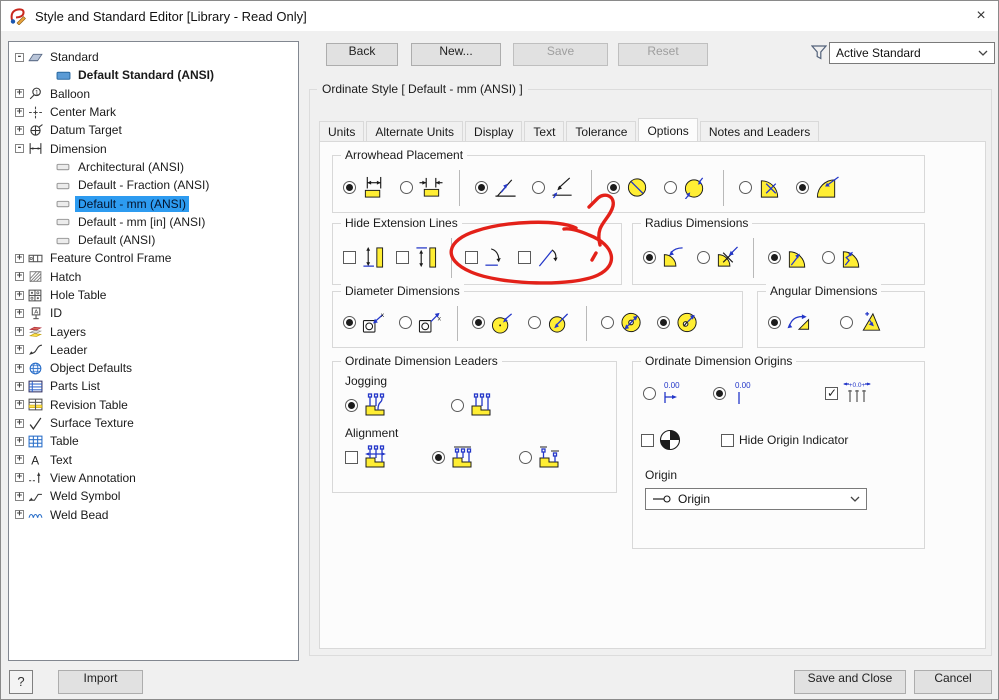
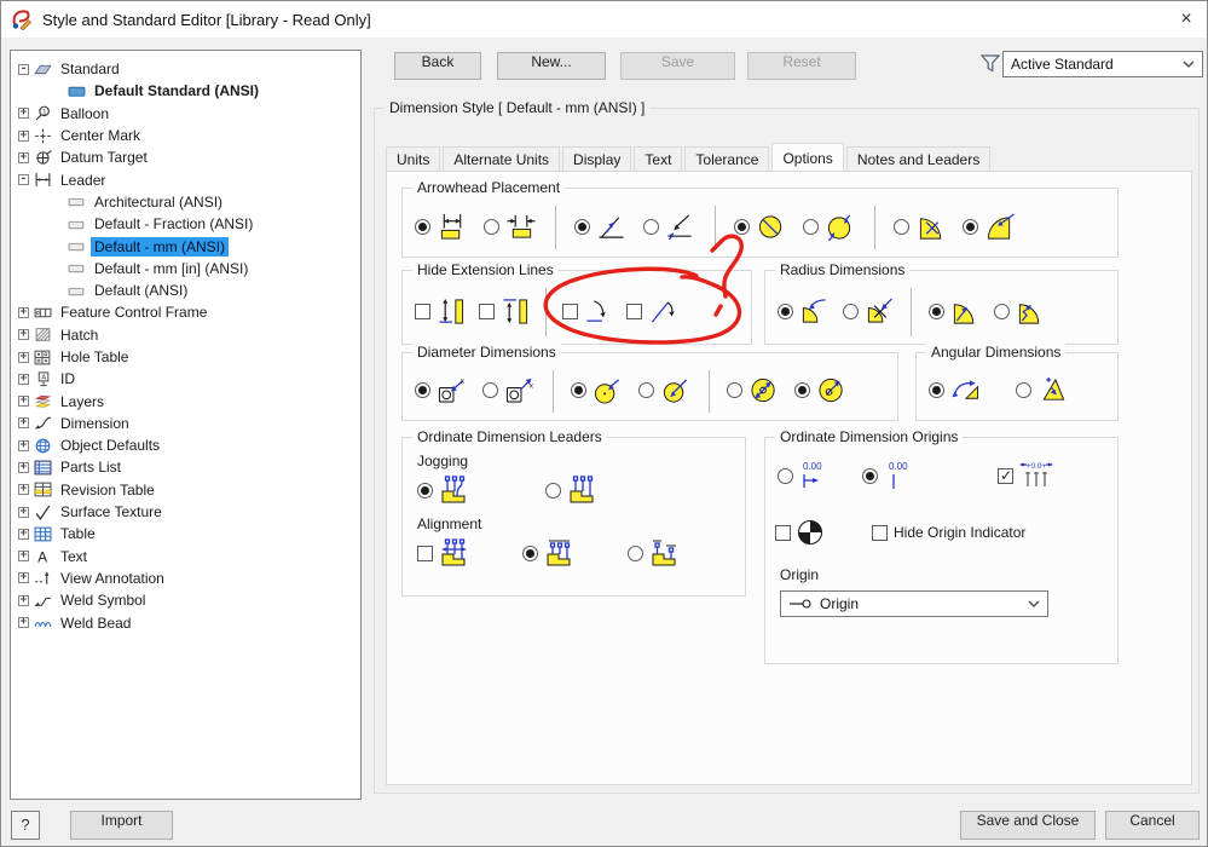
  Style and Standard Editor [Library - Read Only]
  ×
  -
  Standard
  Default Standard (ANSI)
  +
  Balloon
  +
  Center Mark
  +
  Datum Target
  -
- Dimension
+ Leader
  Architectural (ANSI)
  Default - Fraction (ANSI)
  Default - mm (ANSI)
  Default - mm [in] (ANSI)
  Default (ANSI)
  +
  Feature Control Frame
  +
  Hatch
  +
  Hole Table
  +
  ID
  +
  Layers
  +
- Leader
+ Dimension
  +
  Object Defaults
  +
  Parts List
  +
  Revision Table
  +
  Surface Texture
  +
  Table
  +
  A
  Text
  +
  View Annotation
  +
  Weld Symbol
  +
  Weld Bead
  Back
  New...
  Save
  Reset
  Active Standard
- Ordinate Style [ Default - mm (ANSI) ]
+ Dimension Style [ Default - mm (ANSI) ]
  Units
  Alternate Units
  Display
  Text
  Tolerance
  Options
  Notes and Leaders
  Arrowhead Placement
  Hide Extension Lines
  Radius Dimensions
  Diameter Dimensions
  Angular Dimensions
  Ordinate Dimension Leaders
  Jogging
  Alignment
  Ordinate Dimension Origins
  0.00
  0.00
  Hide Origin Indicator
  Origin
  Origin
  ?
  Import
  Save and Close
  Cancel
